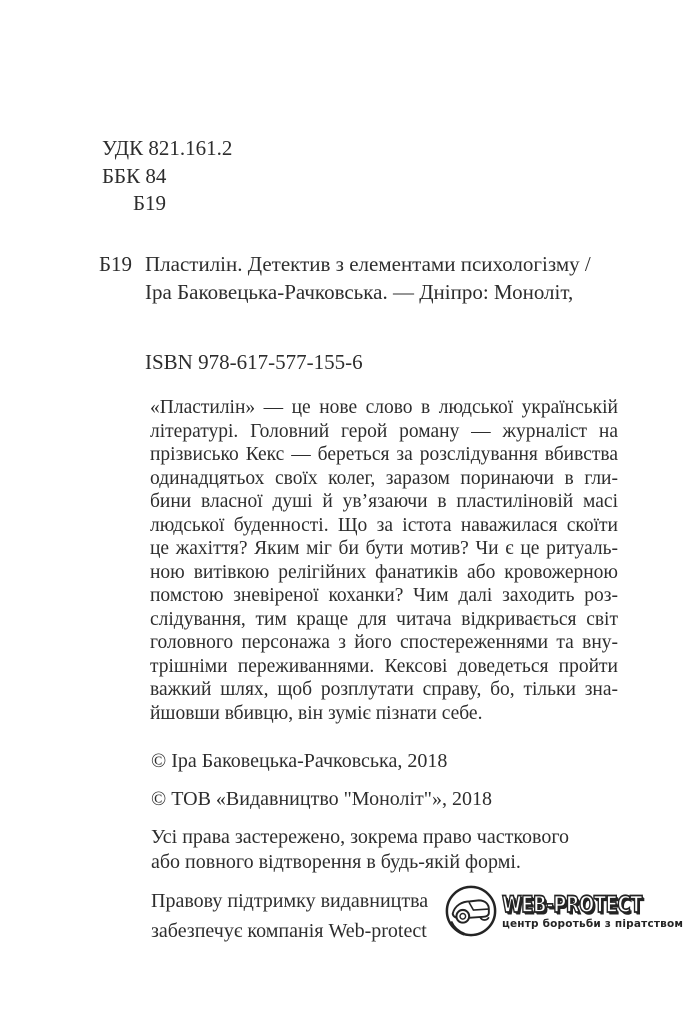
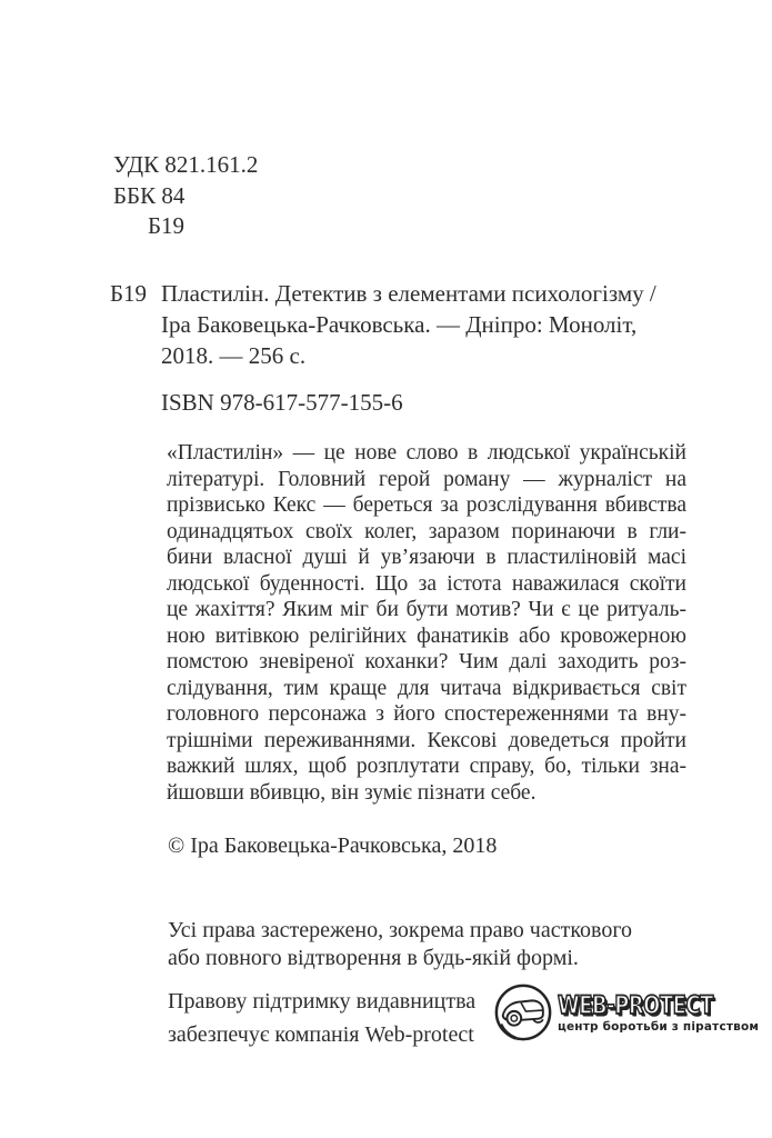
  УДК 821.161.2
  ББК 84
  Б19
  Б19
  Пластилін. Детектив з елементами психологізму /
  Іра Баковецька-Рачковська. — Дніпро: Моноліт,
+ 2018. — 256 с.
  ISBN 978-617-577-155-6
  «Пластилін» — це нове слово в людської українській
  літературі. Головний герой роману — журналіст на
  прізвисько Кекс — береться за розслідування вбивства
  одинадцятьох своїх колег, заразом поринаючи в гли-
  бини власної душі й ув’язаючи в пластиліновій масі
  людської буденності. Що за істота наважилася скоїти
  це жахіття? Яким міг би бути мотив? Чи є це ритуаль-
  ною витівкою релігійних фанатиків або кровожерною
  помстою зневіреної коханки? Чим далі заходить роз-
  слідування, тим краще для читача відкривається світ
  головного персонажа з його спостереженнями та вну-
  трішніми переживаннями. Кексові доведеться пройти
  важкий шлях, щоб розплутати справу, бо, тільки зна-
  йшовши вбивцю, він зуміє пізнати себе.
  © Іра Баковецька-Рачковська, 2018
- © ТОВ «Видавництво "Моноліт"», 2018
  Усі права застережено, зокрема право часткового
  або повного відтворення в будь-якій формі.
  Правову підтримку видавництва
  забезпечує компанія Web-protect
  WEB-PROTECT
  центр боротьби з піратством
